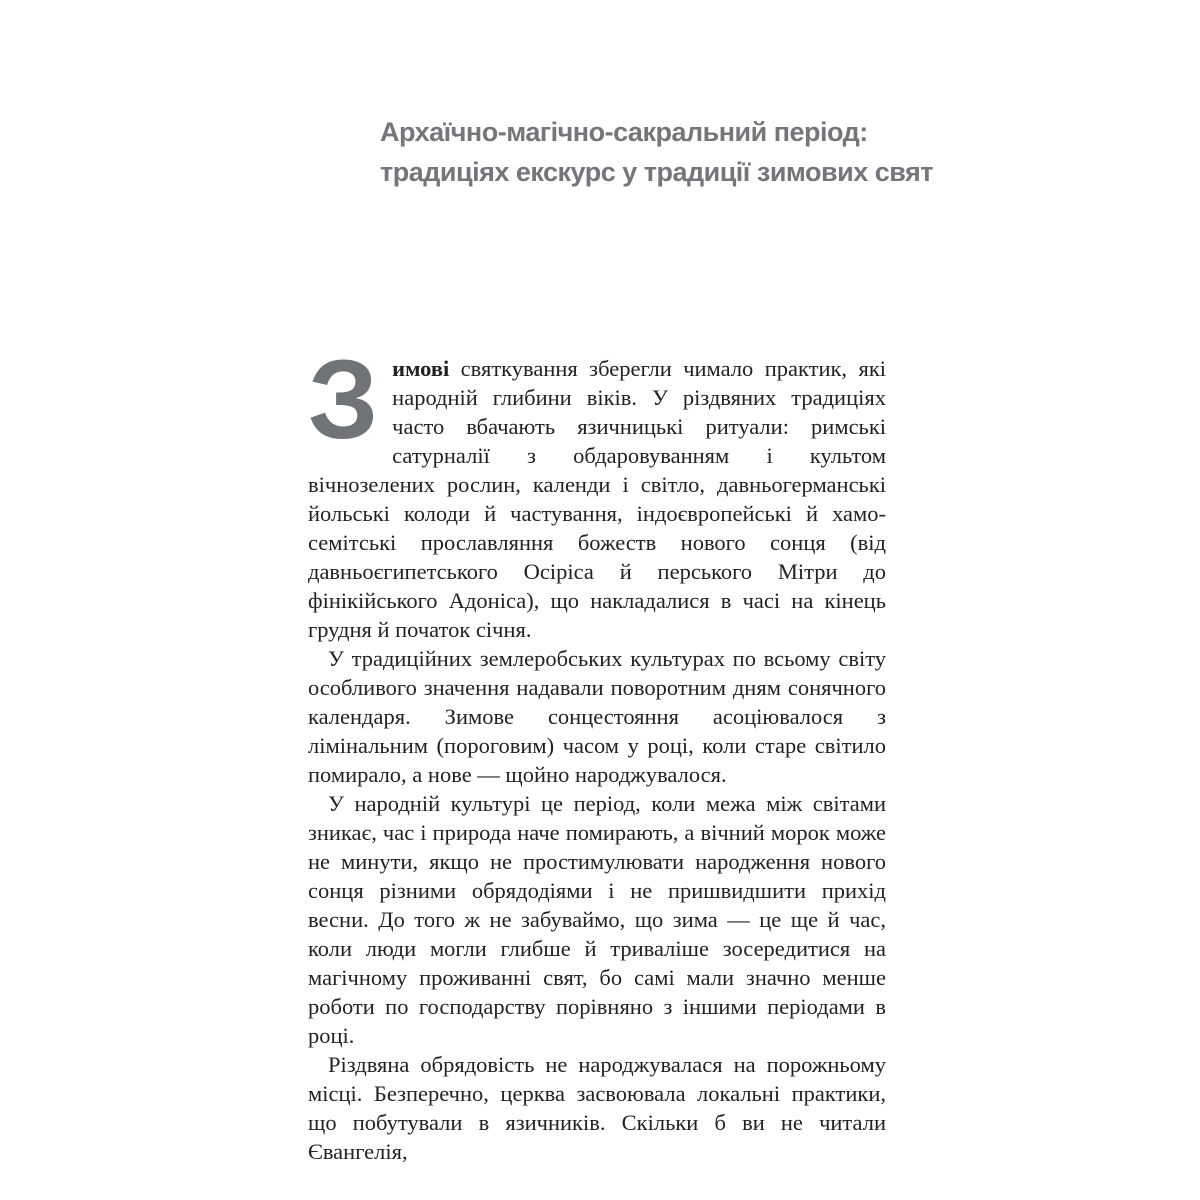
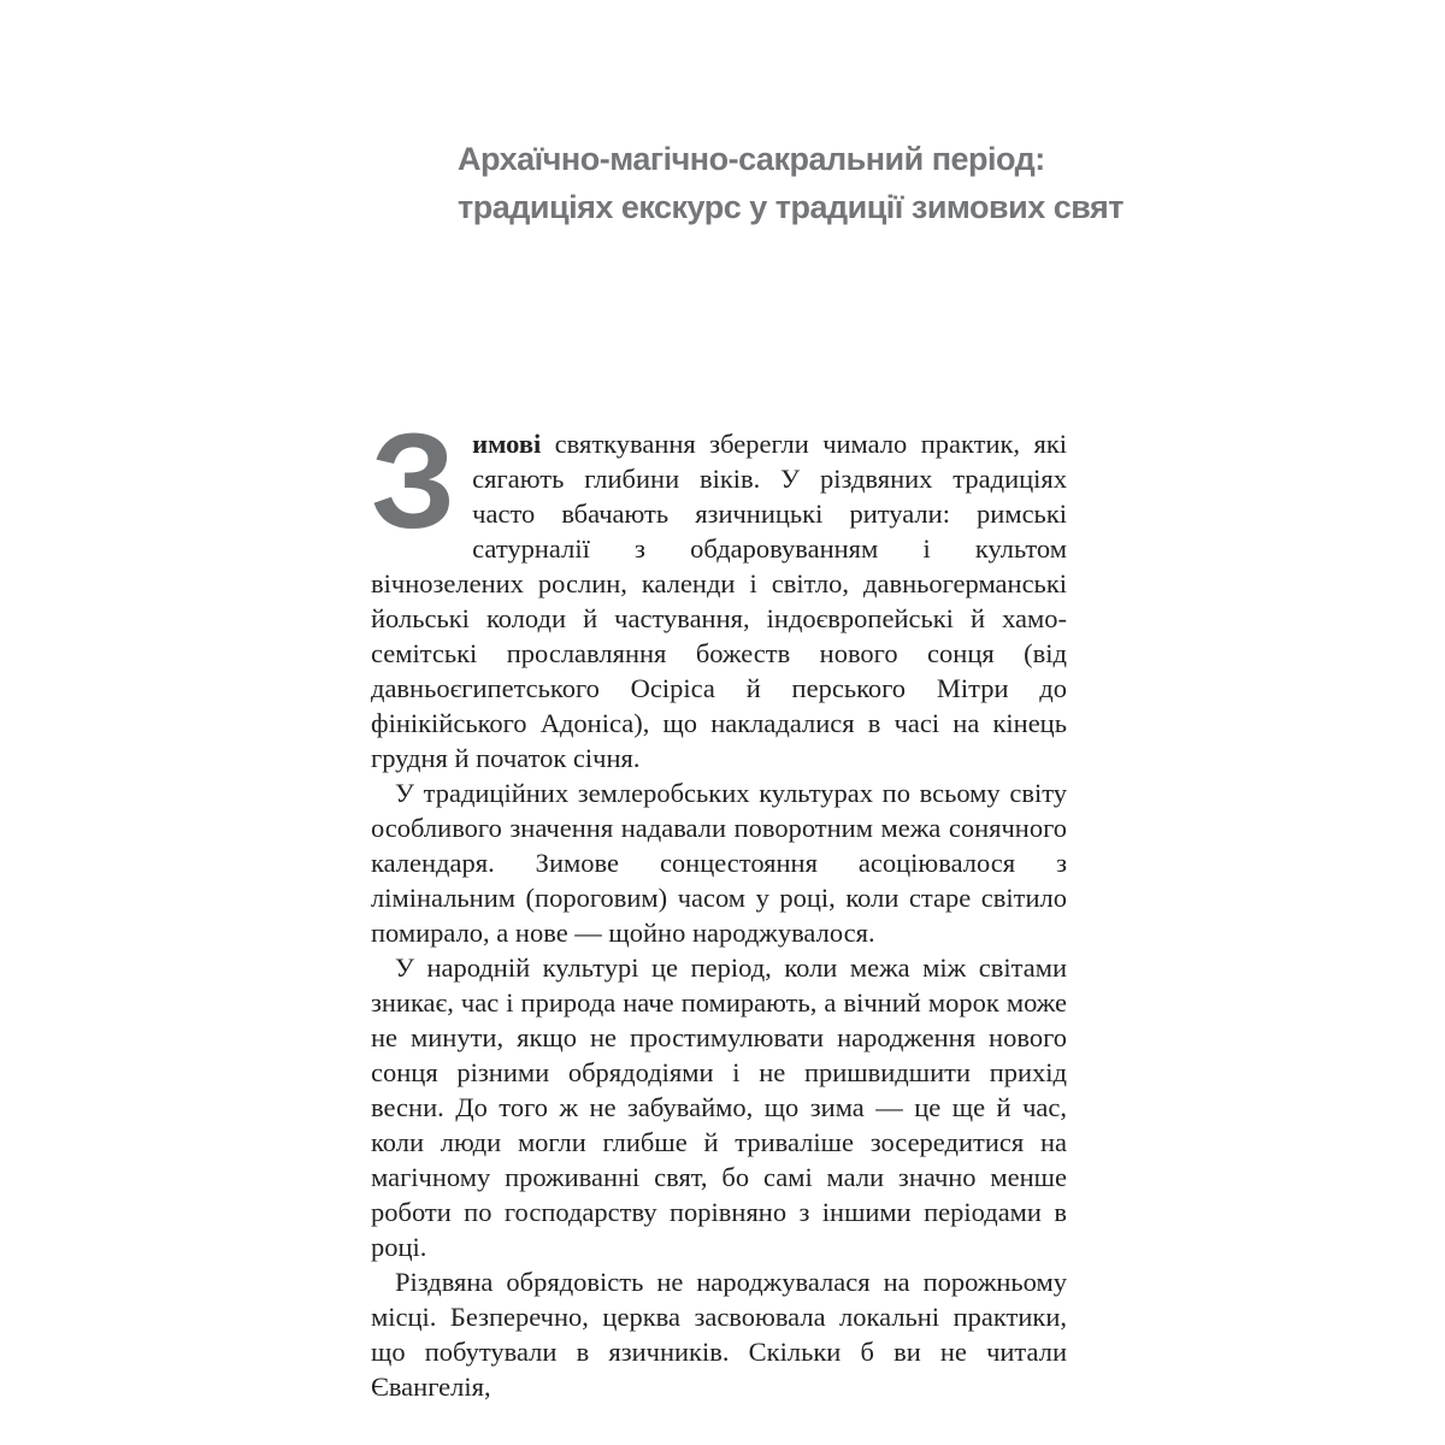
  Архаїчно-магічно-сакральний період:
  традиціях екскурс у традиції зимових свят
  З
- имові святкування зберегли чимало практик, які народній глибини віків. У різдвяних традиціях часто вбачають язичницькі ритуали: римські сатурналії з обдаровуванням і культом вічнозелених рослин, календи і світло, давньогерманські йольські колоди й частування, індоєвропейські й хамо-семітські прославляння божеств нового сонця (від давньоєгипетського Осіріса й перського Мітри до фінікійського Адоніса), що накладалися в часі на кінець грудня й початок січня.
+ имові святкування зберегли чимало практик, які сягають глибини віків. У різдвяних традиціях часто вбачають язичницькі ритуали: римські сатурналії з обдаровуванням і культом вічнозелених рослин, календи і світло, давньогерманські йольські колоди й частування, індоєвропейські й хамо-семітські прославляння божеств нового сонця (від давньоєгипетського Осіріса й перського Мітри до фінікійського Адоніса), що накладалися в часі на кінець грудня й початок січня.
- У традиційних землеробських культурах по всьому світу особливого значення надавали поворотним дням сонячного календаря. Зимове сонцестояння асоціювалося з лімінальним (пороговим) часом у році, коли старе світило помирало, а нове — щойно народжувалося.
+ У традиційних землеробських культурах по всьому світу особливого значення надавали поворотним межа сонячного календаря. Зимове сонцестояння асоціювалося з лімінальним (пороговим) часом у році, коли старе світило помирало, а нове — щойно народжувалося.
  У народній культурі це період, коли межа між світами зникає, час і природа наче помирають, а вічний морок може не минути, якщо не простимулювати народження нового сонця різними обрядодіями і не пришвидшити прихід весни. До того ж не забуваймо, що зима — це ще й час, коли люди могли глибше й триваліше зосередитися на магічному проживанні свят, бо самі мали значно менше роботи по господарству порівняно з іншими періодами в році.
  Різдвяна обрядовість не народжувалася на порожньому місці. Безперечно, церква засвоювала локальні практики, що побутували в язичників. Скільки б ви не читали Євангелія,
